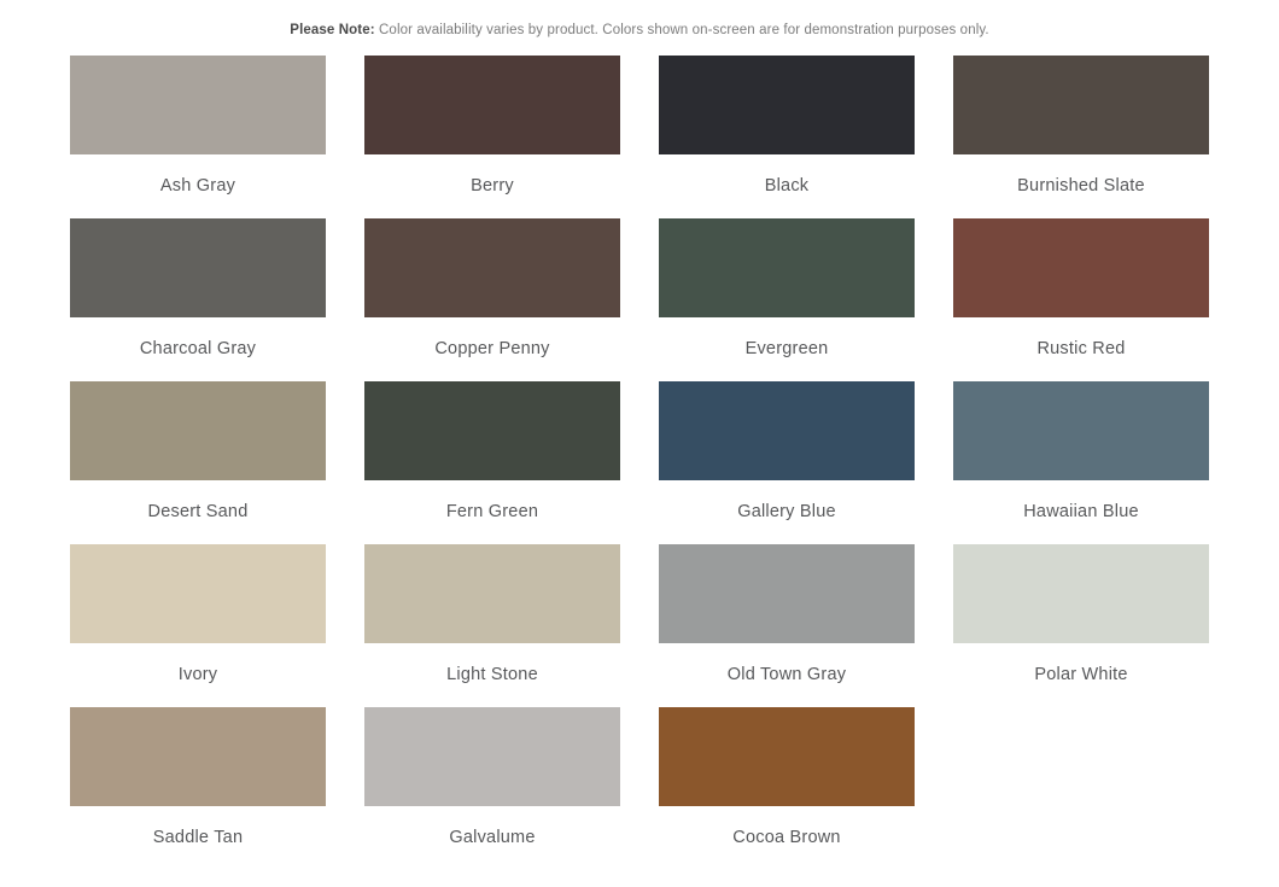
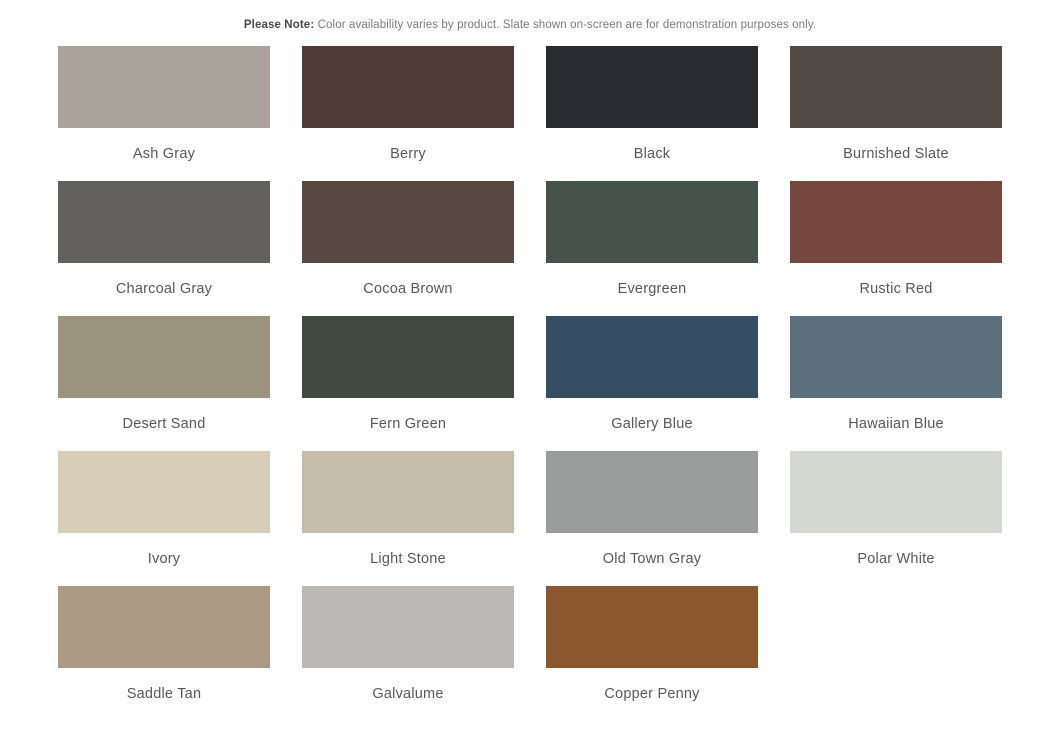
- Please Note: Color availability varies by product. Colors shown on-screen are for demonstration purposes only.
+ Please Note: Color availability varies by product. Slate shown on-screen are for demonstration purposes only.
  Ash Gray
  Berry
  Black
  Burnished Slate
  Charcoal Gray
- Copper Penny
+ Cocoa Brown
  Evergreen
  Rustic Red
  Desert Sand
  Fern Green
  Gallery Blue
  Hawaiian Blue
  Ivory
  Light Stone
  Old Town Gray
  Polar White
  Saddle Tan
  Galvalume
- Cocoa Brown
+ Copper Penny
